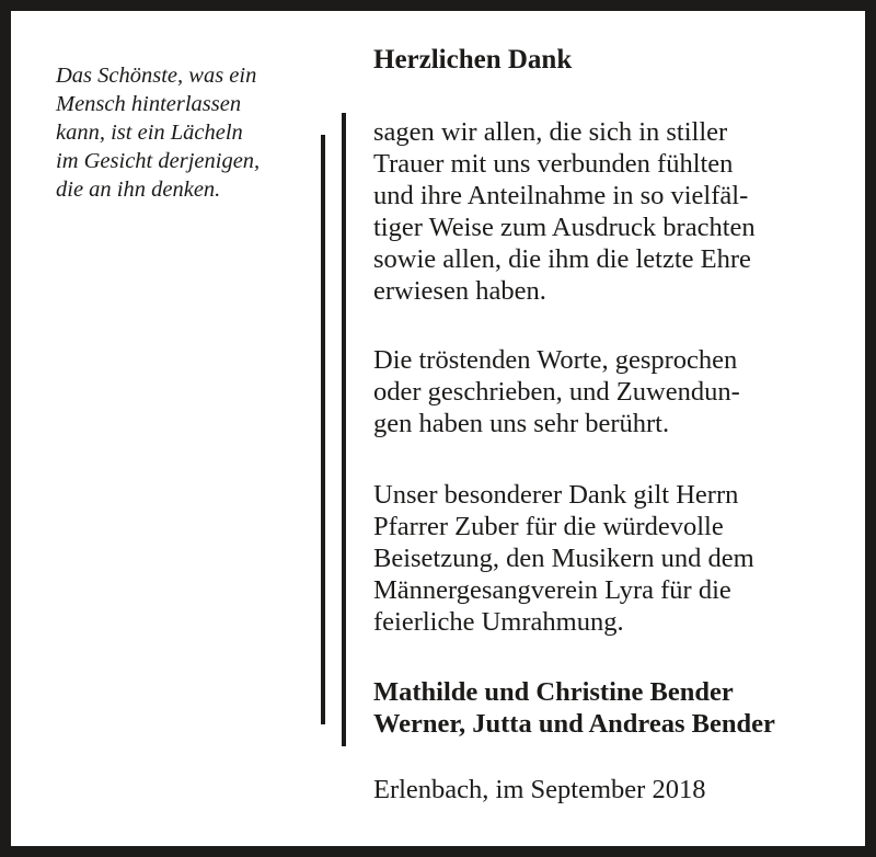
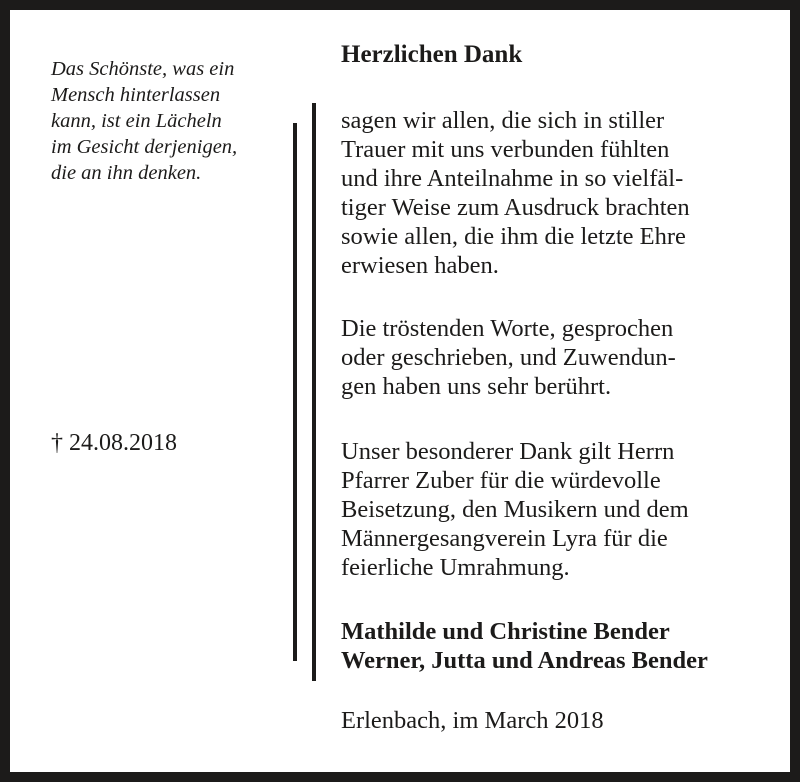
  Das Schönste, was ein
  Mensch hinterlassen
  kann, ist ein Lächeln
  im Gesicht derjenigen,
  die an ihn denken.
+ † 24.08.2018
  Herzlichen Dank
  sagen wir allen, die sich in stiller
  Trauer mit uns verbunden fühlten
  und ihre Anteilnahme in so vielfäl-
  tiger Weise zum Ausdruck brachten
  sowie allen, die ihm die letzte Ehre
  erwiesen haben.
  Die tröstenden Worte, gesprochen
  oder geschrieben, und Zuwendun-
  gen haben uns sehr berührt.
  Unser besonderer Dank gilt Herrn
  Pfarrer Zuber für die würdevolle
  Beisetzung, den Musikern und dem
  Männergesangverein Lyra für die
  feierliche Umrahmung.
  Mathilde und Christine Bender
  Werner, Jutta und Andreas Bender
- Erlenbach, im September 2018
+ Erlenbach, im March 2018
